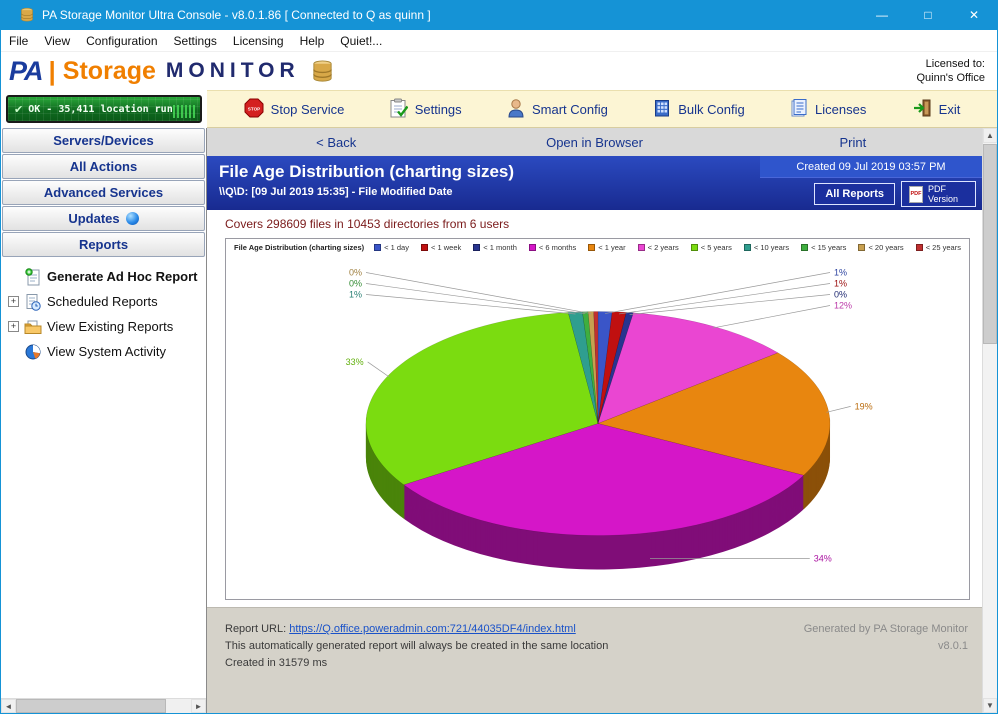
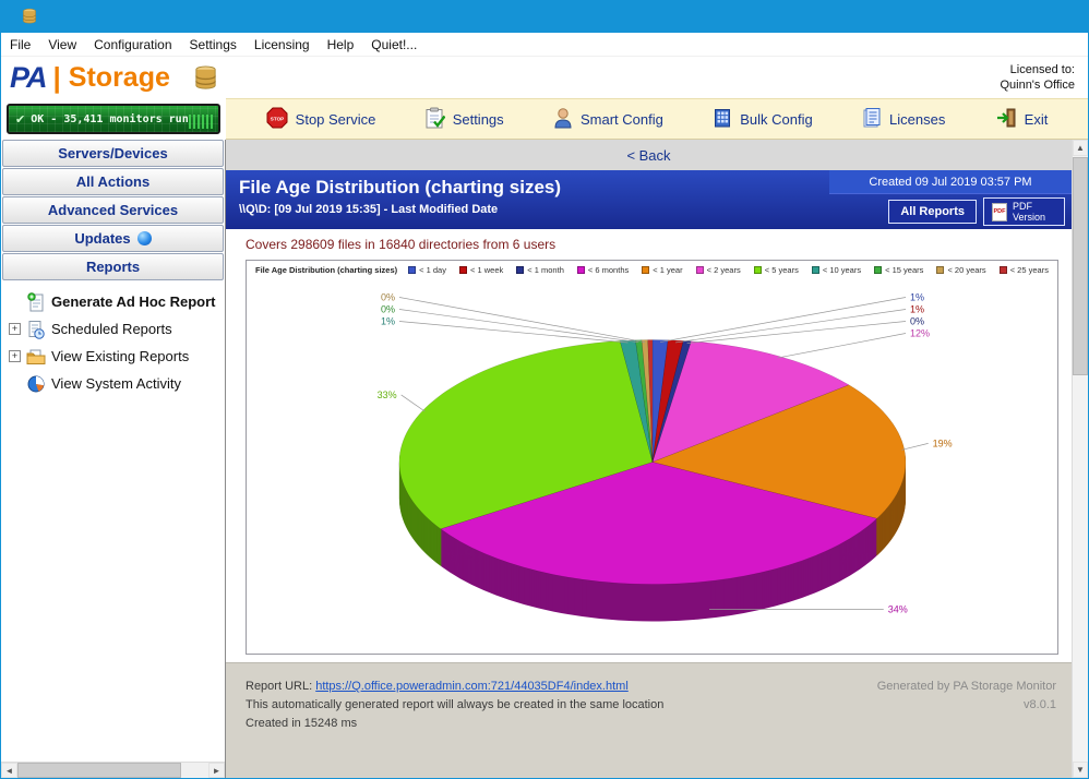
- PA Storage Monitor Ultra Console - v8.0.1.86 [ Connected to Q as quinn ]
- —
- □
- ✕
  File
  View
  Configuration
  Settings
  Licensing
  Help
  Quiet!...
  PA
  |
  Storage
- MONITOR
  Licensed to:
  Quinn's Office
  ✔
- OK - 35,411 location run
+ OK - 35,411 monitors run
  Stop Service
  Settings
  Smart Config
  Bulk Config
  Licenses
  Exit
  Servers/Devices
  All Actions
  Advanced Services
  Updates
  Reports
  Generate Ad Hoc Report
  +
  Scheduled Reports
  +
  View Existing Reports
  View System Activity
  ◄
  ►
  < Back
- Open in Browser
- Print
  File Age Distribution (charting sizes)
- \\Q\D: [09 Jul 2019 15:35] - File Modified Date
+ \\Q\D: [09 Jul 2019 15:35] - Last Modified Date
  Created 09 Jul 2019 03:57 PM
  All Reports
  PDF Version
- Covers 298609 files in 10453 directories from 6 users
+ Covers 298609 files in 16840 directories from 6 users
  File Age Distribution (charting sizes)
  < 1 day
  < 1 week
  < 1 month
  < 6 months
  < 1 year
  < 2 years
  < 5 years
  < 10 years
  < 15 years
  < 20 years
  < 25 years
  1%
  1%
  0%
  12%
  0%
  0%
  1%
  19%
  33%
  34%
  Report URL: https://Q.office.poweradmin.com:721/44035DF4/index.html
  This automatically generated report will always be created in the same location
- Created in 31579 ms
+ Created in 15248 ms
  Generated by PA Storage Monitor
  v8.0.1
  ▲
  ▼
